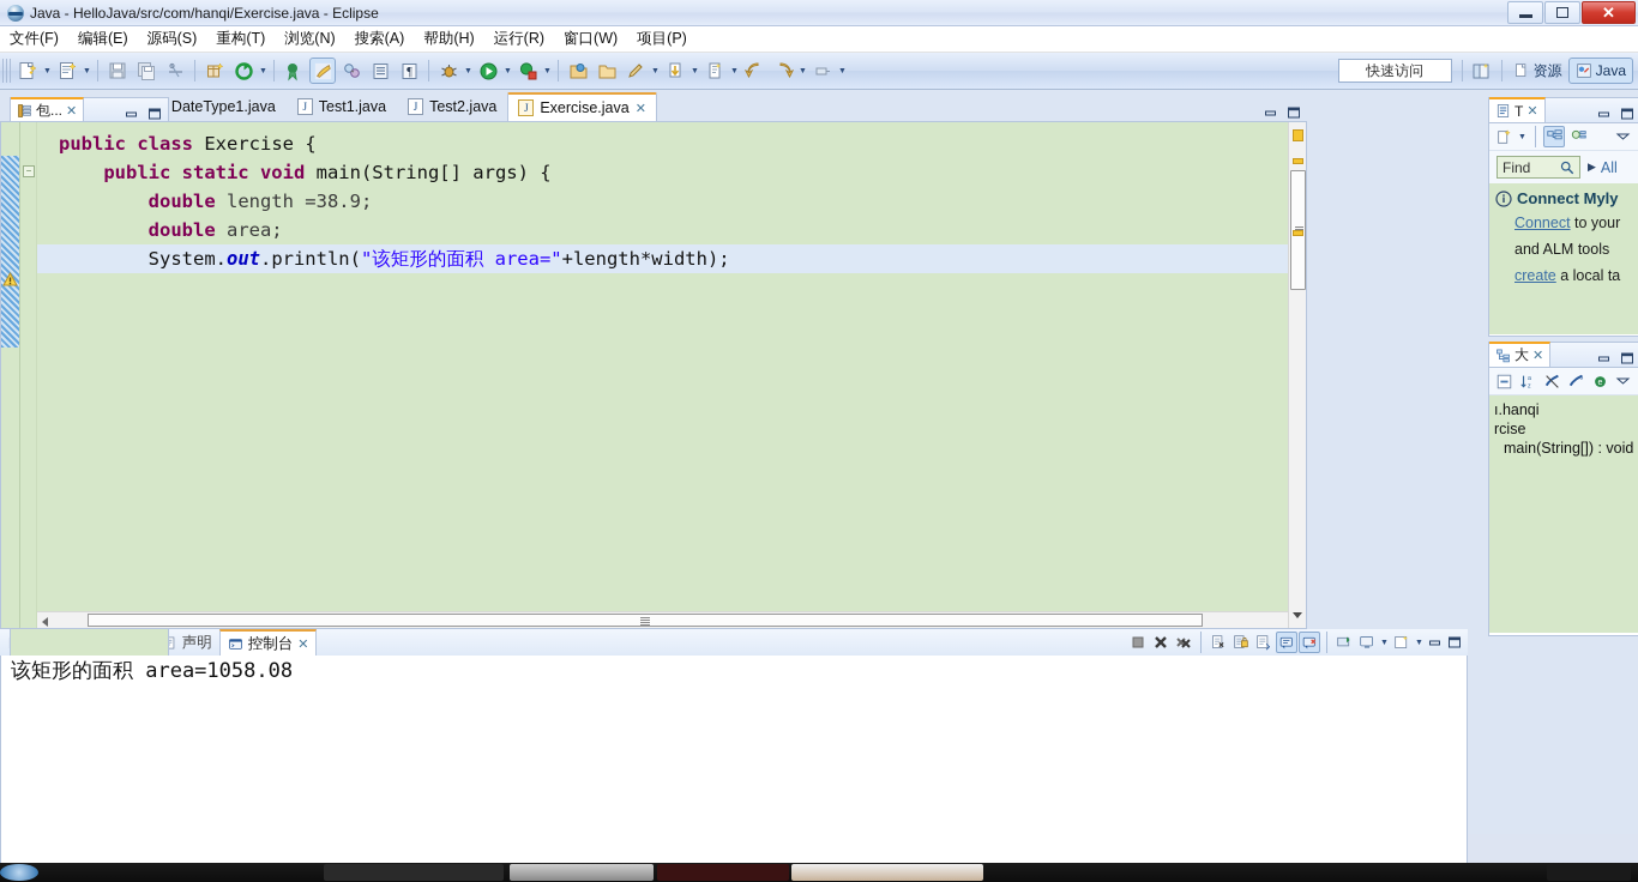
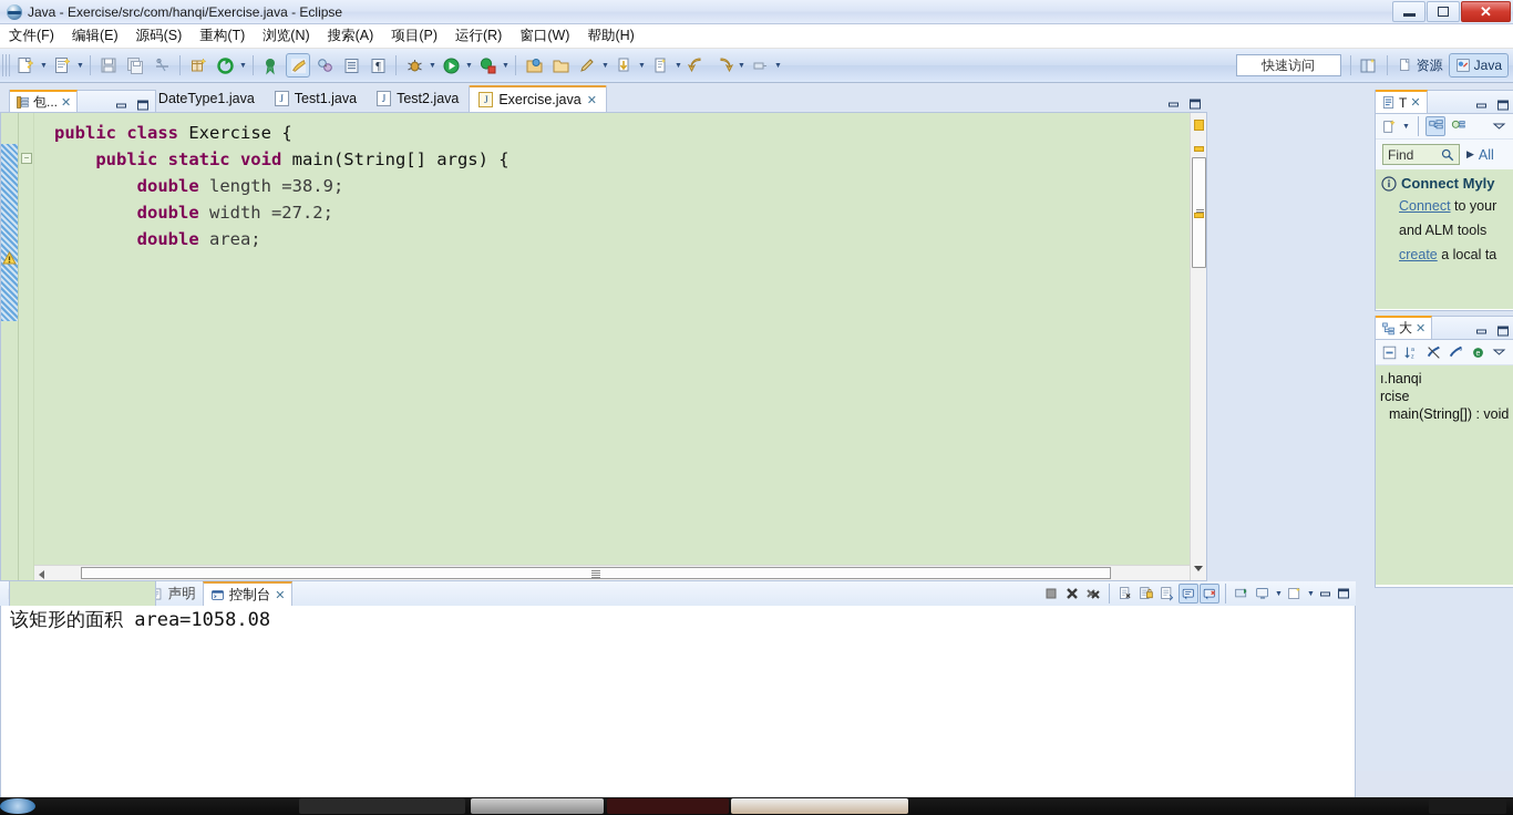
- Java - HelloJava/src/com/hanqi/Exercise.java - Eclipse
+ Java - Exercise/src/com/hanqi/Exercise.java - Eclipse
  ✕
  文件(F)
  编辑(E)
  源码(S)
  重构(T)
  浏览(N)
  搜索(A)
- 帮助(H)
+ 项目(P)
  运行(R)
  窗口(W)
- 项目(P)
+ 帮助(H)
  ¶
  快速访问
  资源
  Java
  包...
  ✕
  DateType1.java
  J
  Test1.java
  J
  Test2.java
  J
  Exercise.java
  ✕
  −
  public class Exercise {
  public static void main(String[] args) {
  double length =38.9;
+ double width =27.2;
  double area;
- System.out.println("该矩形的面积 area="+length*width);
  T
  ✕
  Find
  ▶
  All
  Connect Myly
  Connect to your
  and ALM tools
  create a local ta
  大
  ✕
  ı.hanqi
  rcise
  main(String[]) : void
  声明
  控制台
  ✕
  该矩形的面积 area=1058.08
